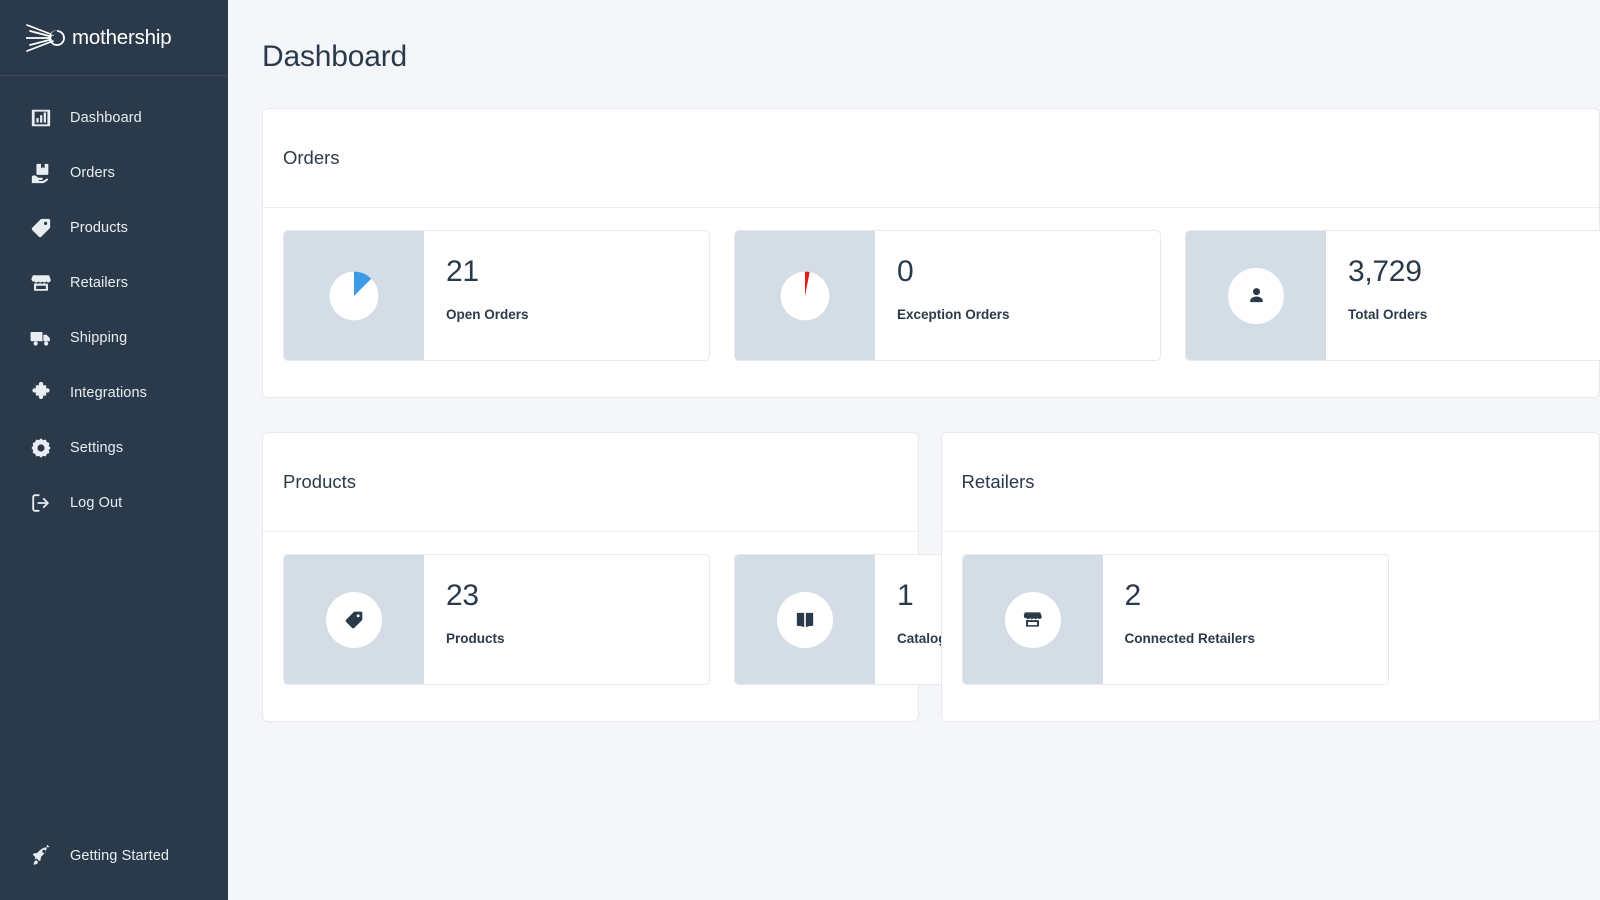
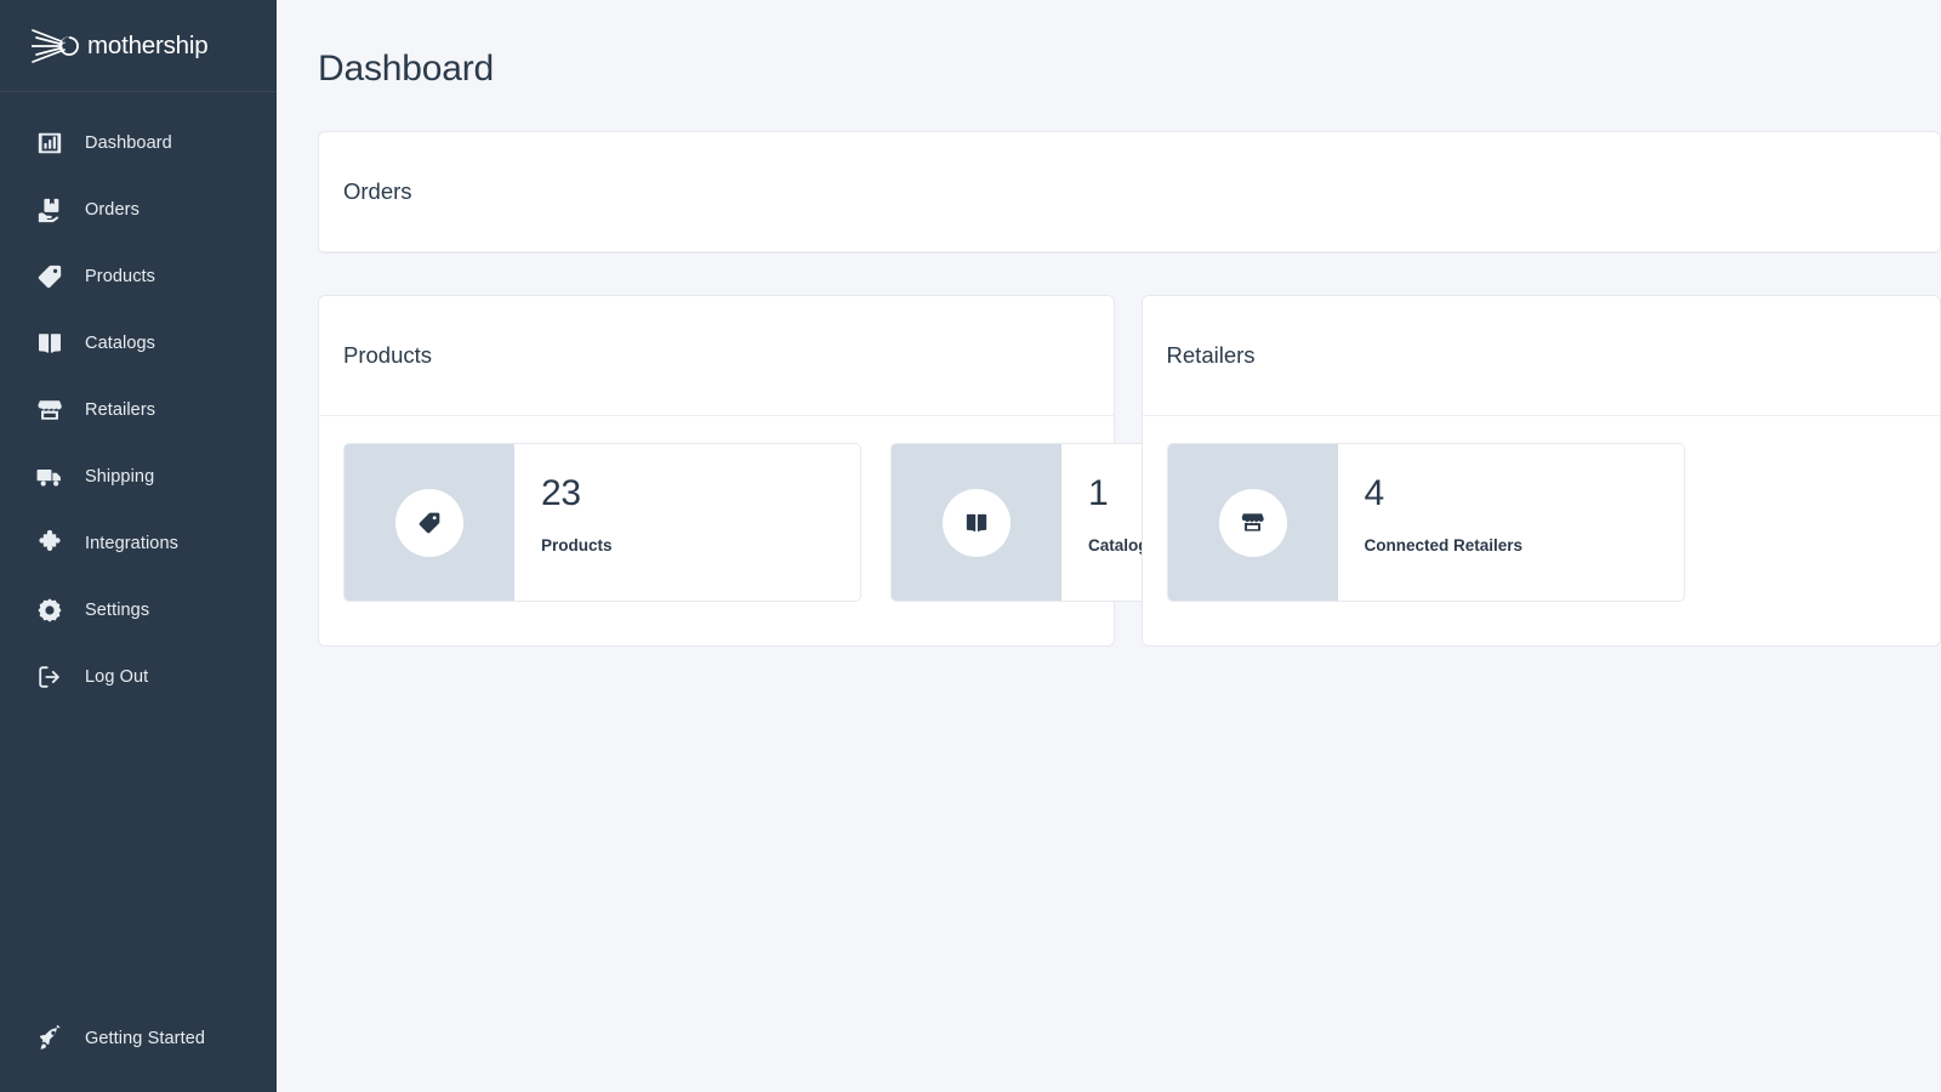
  mothership
  Dashboard
  Orders
  Products
+ Catalogs
  Retailers
  Shipping
  Integrations
  Settings
  Log Out
  Getting Started
  Dashboard
  Orders
- 21
- Open Orders
- 0
- Exception Orders
- 3,729
- Total Orders
  Products
  23
  Products
  1
  Catalo
  Retailers
- 2
+ 4
  Connected Retailers
